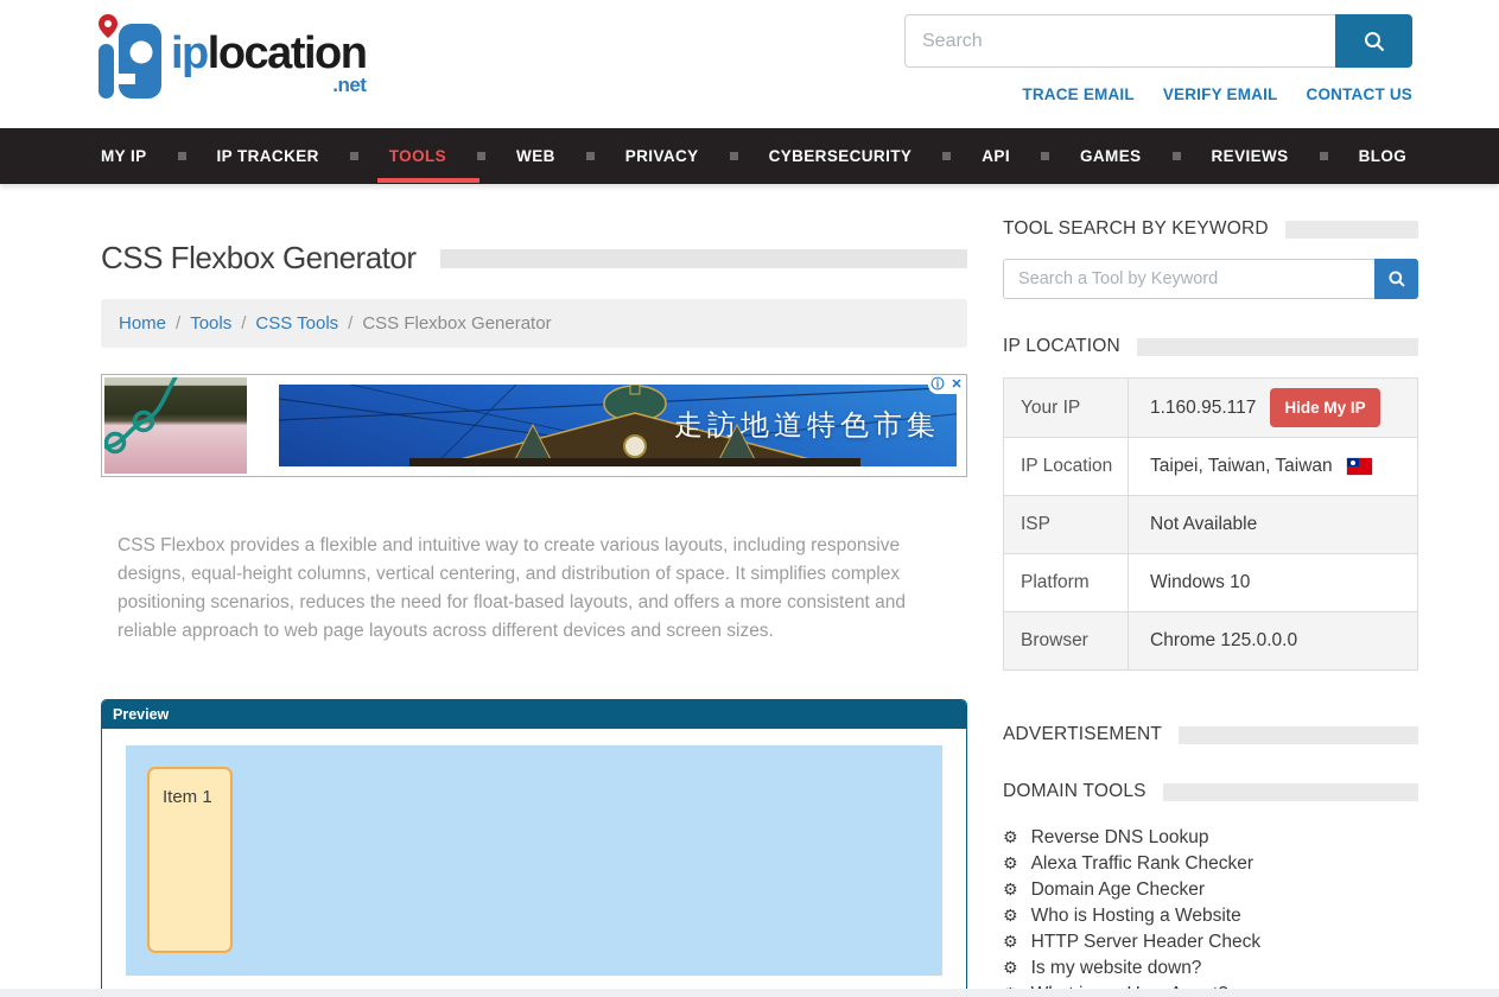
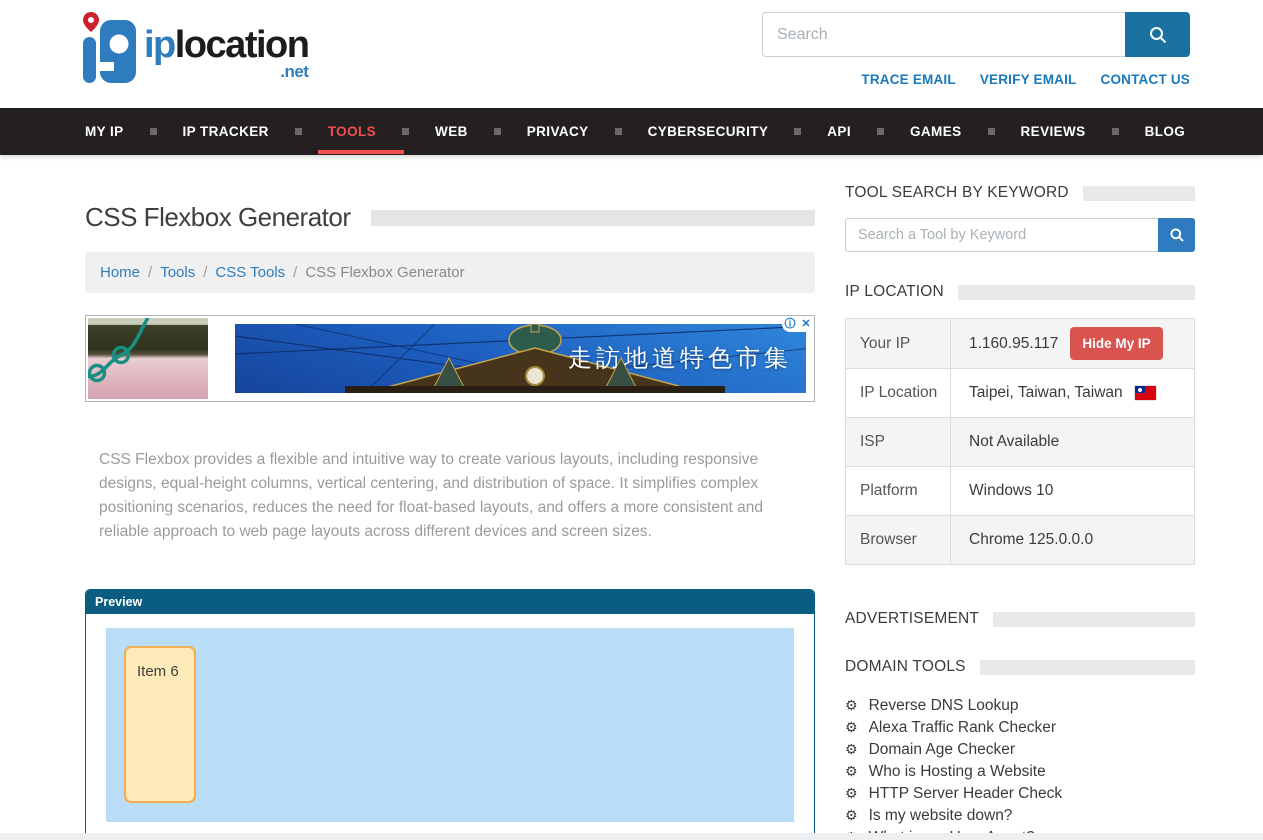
  iplocation
  .net
  Search
  TRACE EMAIL
  VERIFY EMAIL
  CONTACT US
  MY IP
  IP TRACKER
  TOOLS
  WEB
  PRIVACY
  CYBERSECURITY
  API
  GAMES
  REVIEWS
  BLOG
  CSS Flexbox Generator
  Home / Tools / CSS Tools / CSS Flexbox Generator
  走訪地道特色市集
  ⓘ
  ✕
  CSS Flexbox provides a flexible and intuitive way to create various layouts, including responsive designs, equal-height columns, vertical centering, and distribution of space. It simplifies complex positioning scenarios, reduces the need for float-based layouts, and offers a more consistent and reliable approach to web page layouts across different devices and screen sizes.
  Preview
- Item 1
+ Item 6
  TOOL SEARCH BY KEYWORD
  Search a Tool by Keyword
  IP LOCATION
  Your IP
  1.160.95.117
  Hide My IP
  IP Location
  Taipei, Taiwan, Taiwan
  ISP
  Not Available
  Platform
  Windows 10
  Browser
  Chrome 125.0.0.0
  ADVERTISEMENT
  DOMAIN TOOLS
  ⚙
  Reverse DNS Lookup
  ⚙
  Alexa Traffic Rank Checker
  ⚙
  Domain Age Checker
  ⚙
  Who is Hosting a Website
  ⚙
  HTTP Server Header Check
  ⚙
  Is my website down?
